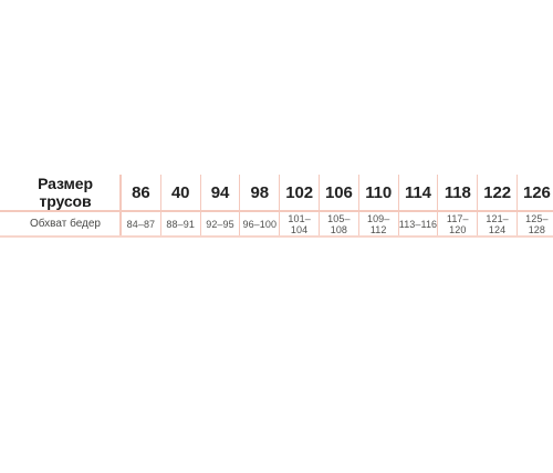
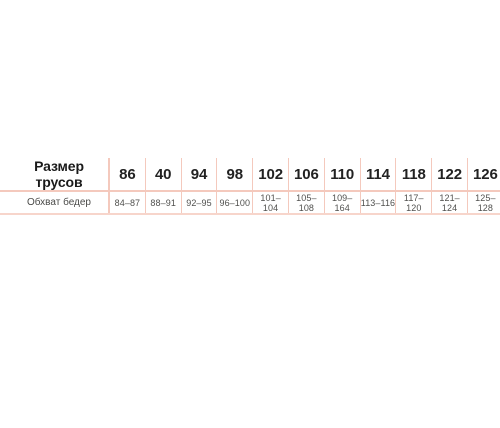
  Размер трусов	86	40	94	98	102	106	110	114	118	122	126
- Обхват бедер	84–87	88–91	92–95	96–100	101–104	105–108	109–112	113–116	117–120	121–124	125–128
+ Обхват бедер	84–87	88–91	92–95	96–100	101–104	105–108	109–164	113–116	117–120	121–124	125–128
